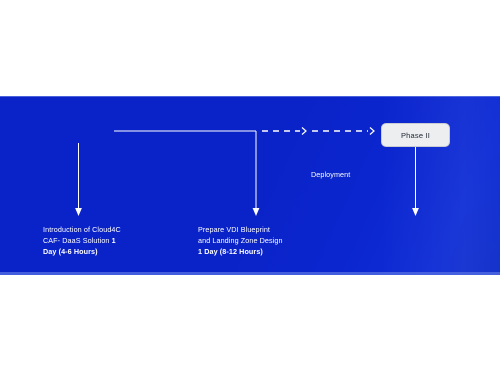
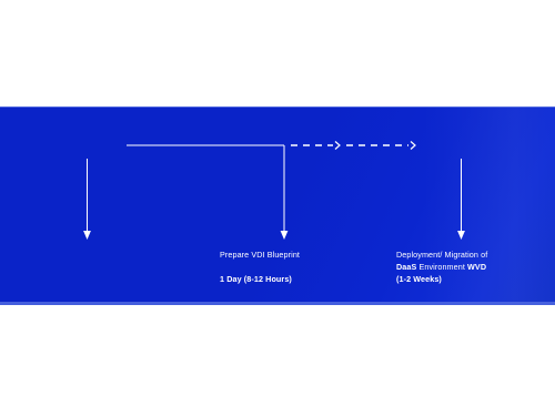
- Phase II
- Deployment
- Introduction of Cloud4C
- CAF- DaaS Solution 1
- Day (4-6 Hours)
  Prepare VDI Blueprint
- and Landing Zone Design
  1 Day (8-12 Hours)
+ Deployment/ Migration of
+ DaaS Environment WVD
+ (1-2 Weeks)
